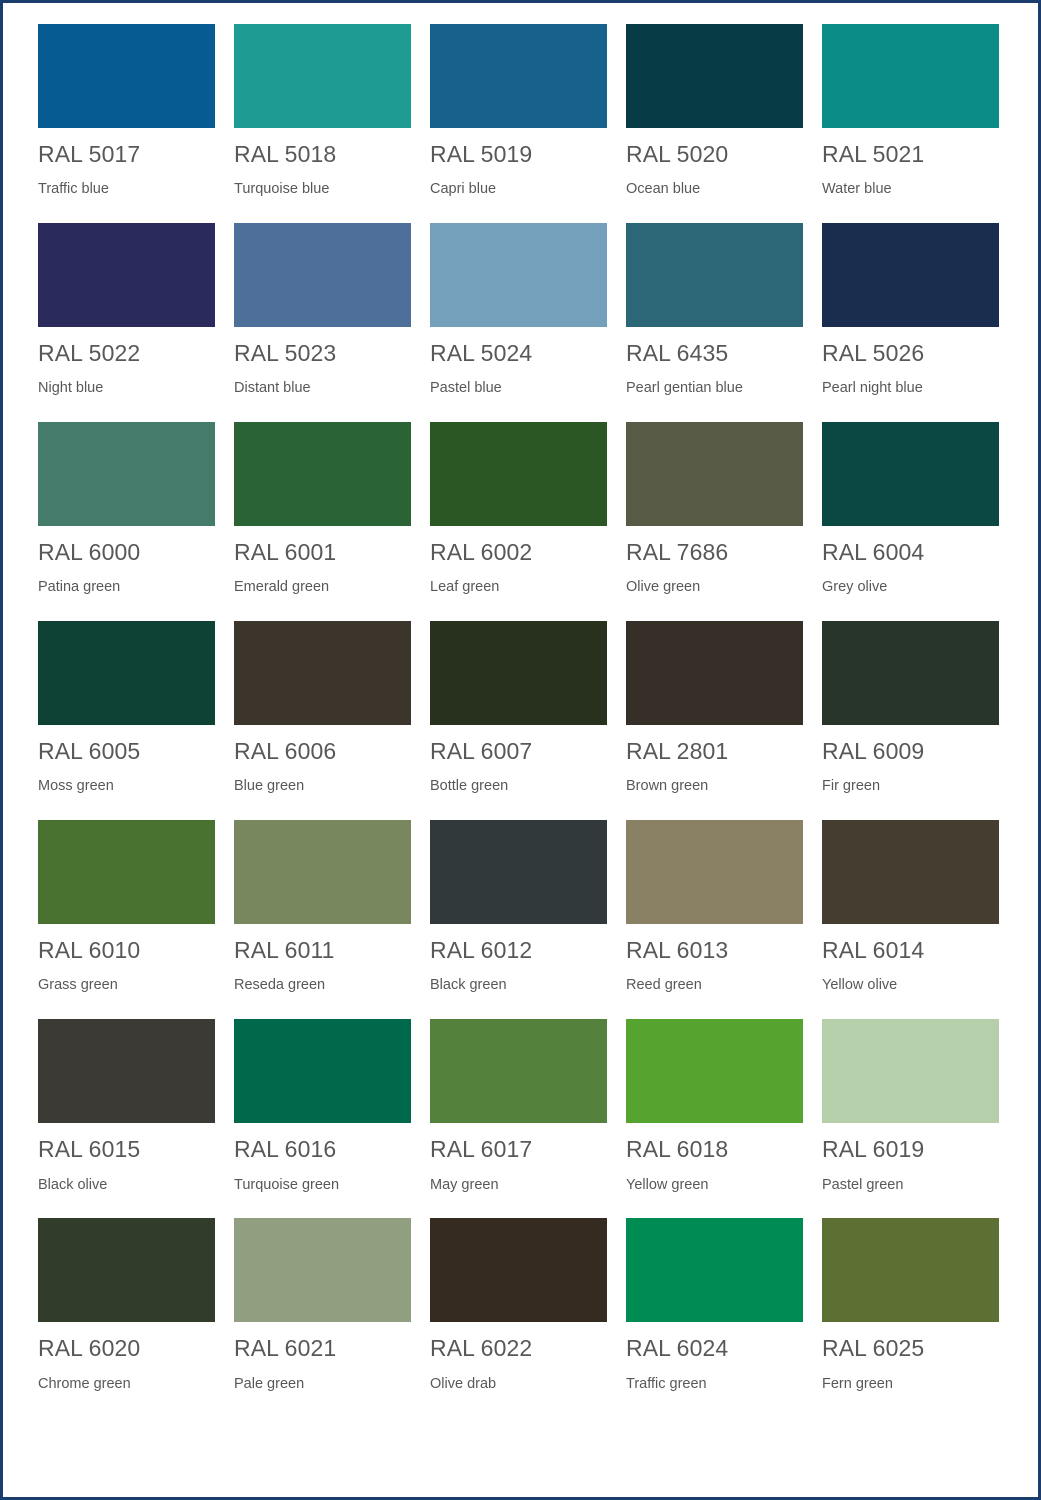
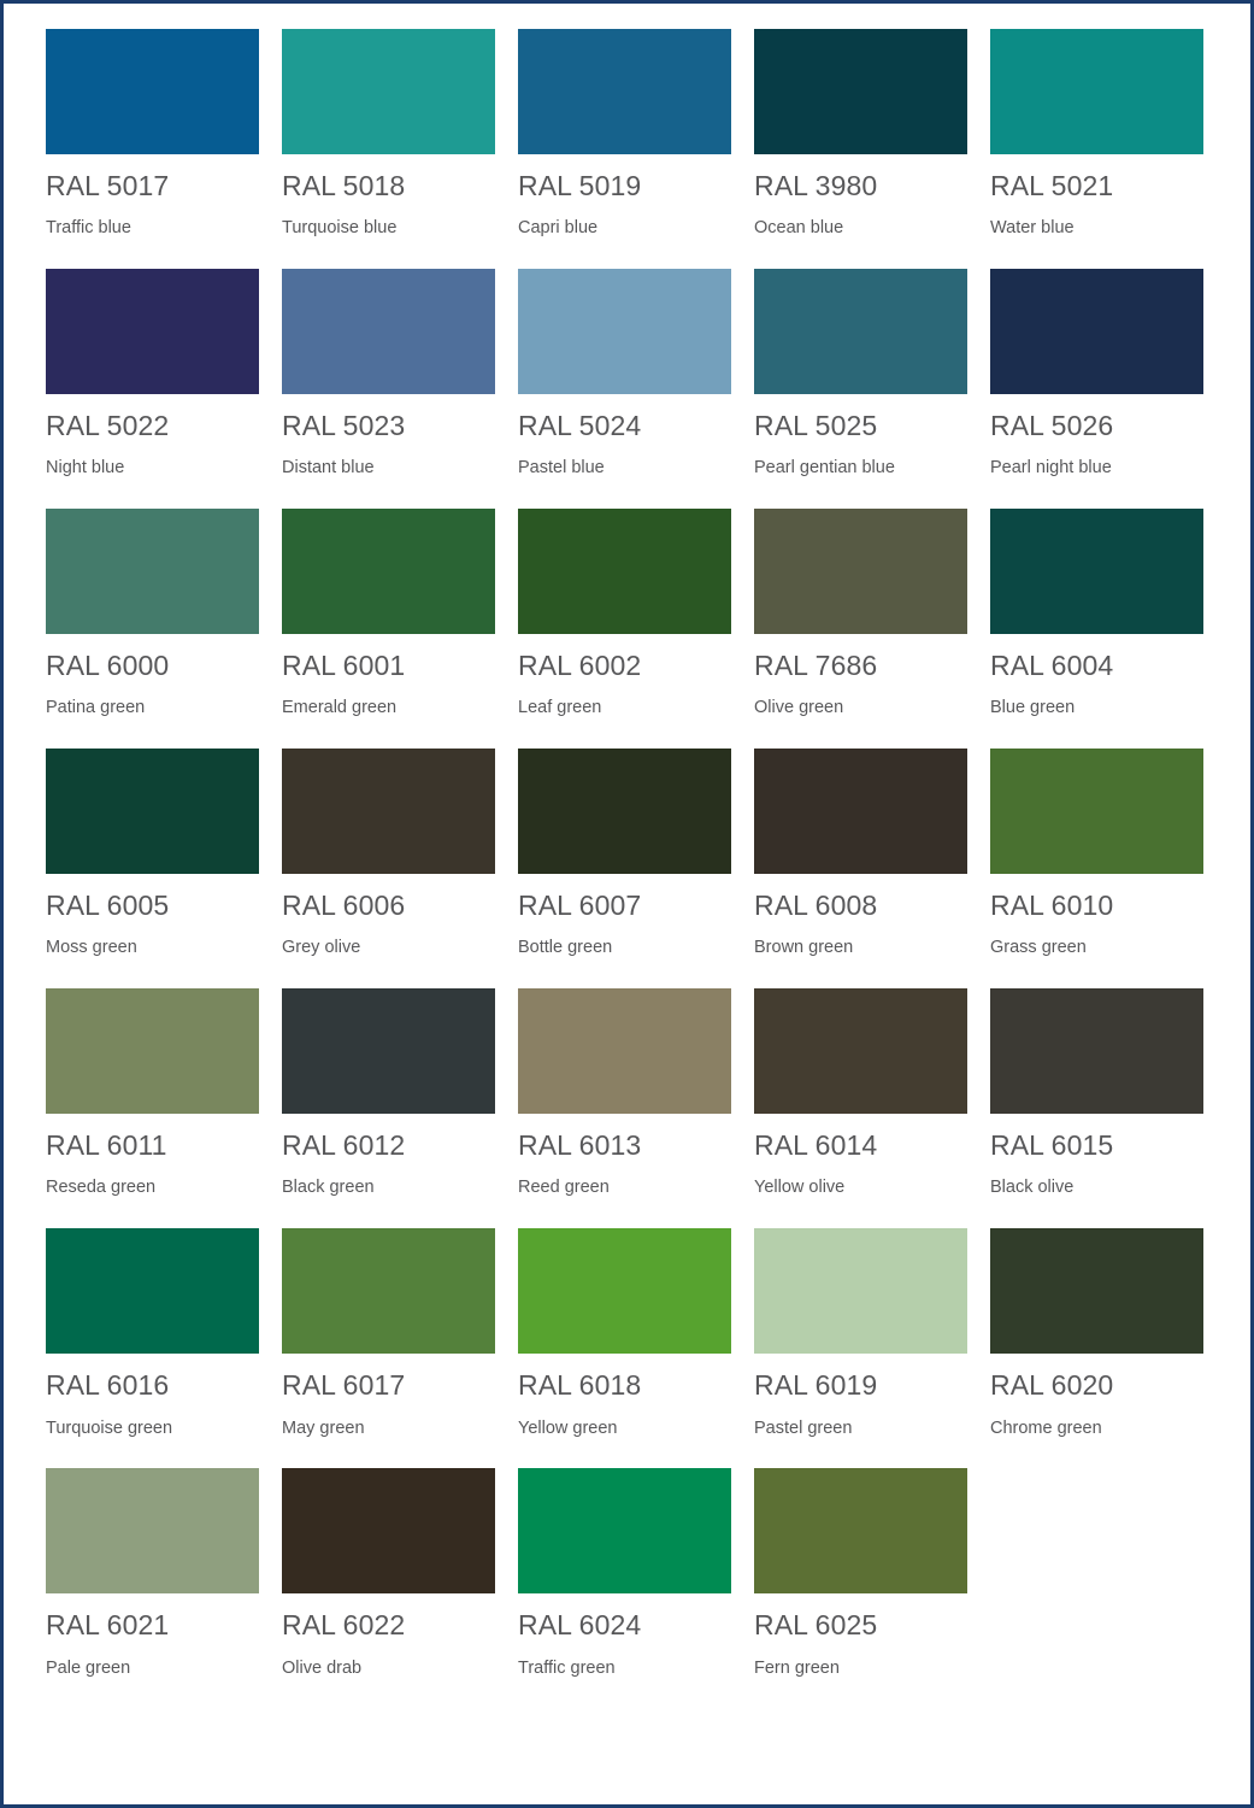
  RAL 5017
  Traffic blue
  RAL 5018
  Turquoise blue
  RAL 5019
  Capri blue
- RAL 5020
+ RAL 3980
  Ocean blue
  RAL 5021
  Water blue
  RAL 5022
  Night blue
  RAL 5023
  Distant blue
  RAL 5024
  Pastel blue
- RAL 6435
+ RAL 5025
  Pearl gentian blue
  RAL 5026
  Pearl night blue
  RAL 6000
  Patina green
  RAL 6001
  Emerald green
  RAL 6002
  Leaf green
  RAL 7686
  Olive green
  RAL 6004
- Grey olive
+ Blue green
  RAL 6005
  Moss green
  RAL 6006
- Blue green
+ Grey olive
  RAL 6007
  Bottle green
- RAL 2801
+ RAL 6008
  Brown green
- RAL 6009
- Fir green
  RAL 6010
  Grass green
  RAL 6011
  Reseda green
  RAL 6012
  Black green
  RAL 6013
  Reed green
  RAL 6014
  Yellow olive
  RAL 6015
  Black olive
  RAL 6016
  Turquoise green
  RAL 6017
  May green
  RAL 6018
  Yellow green
  RAL 6019
  Pastel green
  RAL 6020
  Chrome green
  RAL 6021
  Pale green
  RAL 6022
  Olive drab
  RAL 6024
  Traffic green
  RAL 6025
  Fern green
